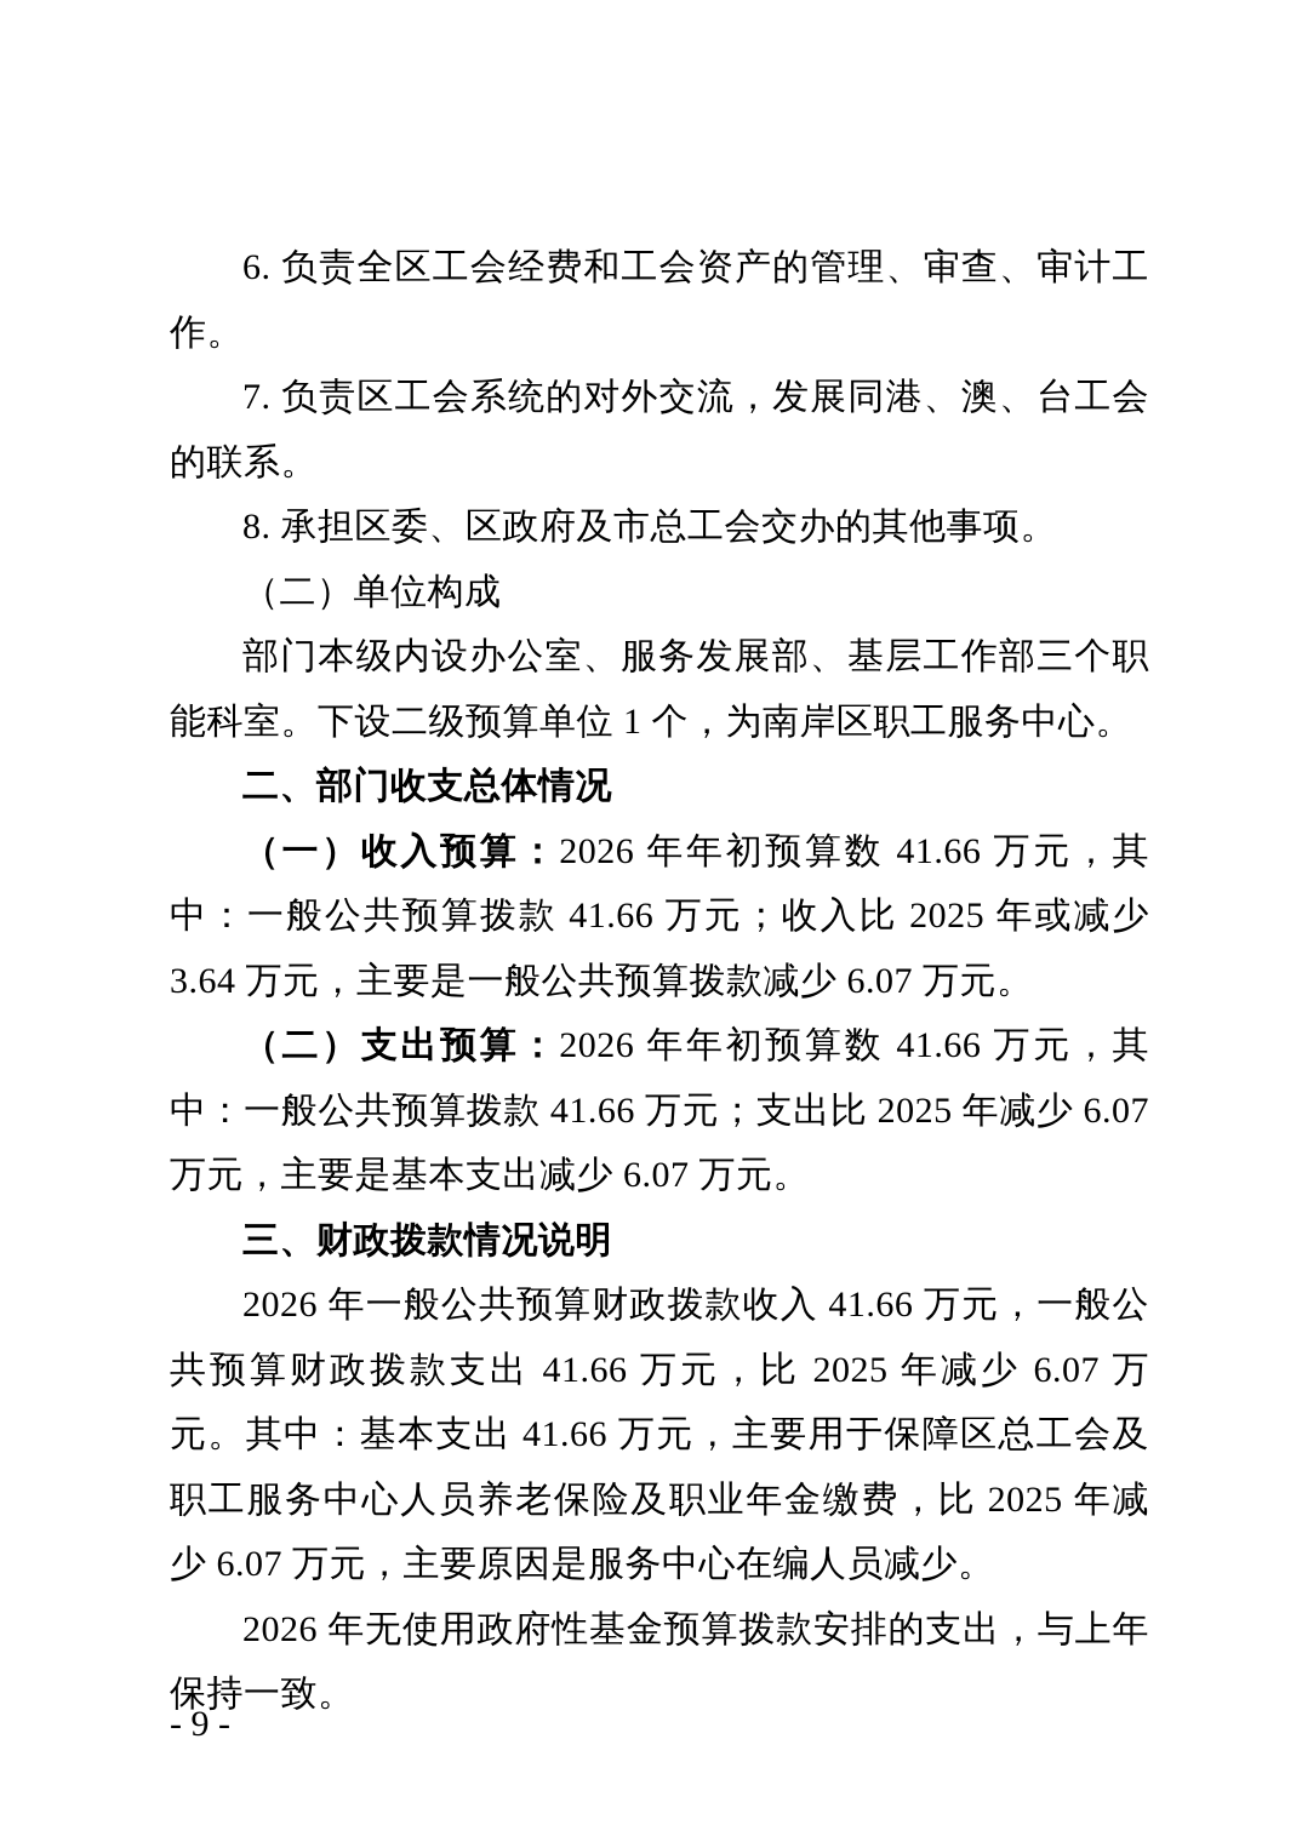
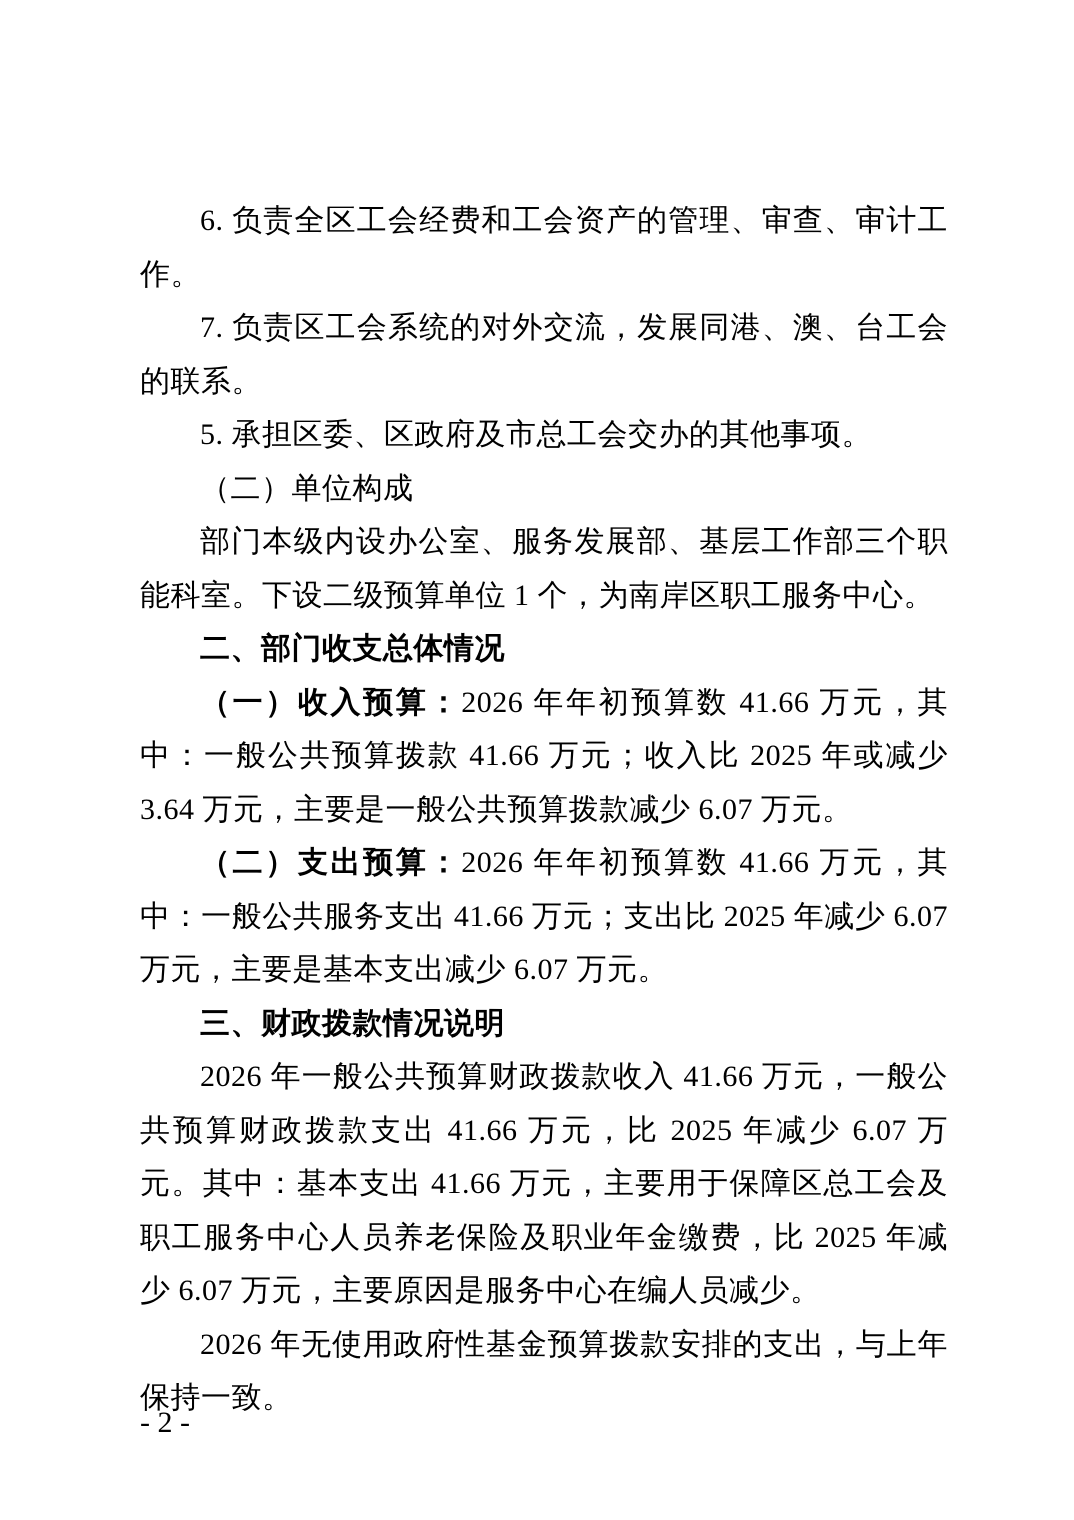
  6. 负责全区工会经费和工会资产的管理、审查、审计工作。
  7. 负责区工会系统的对外交流，发展同港、澳、台工会的联系。
- 8. 承担区委、区政府及市总工会交办的其他事项。
+ 5. 承担区委、区政府及市总工会交办的其他事项。
  （二）单位构成
  部门本级内设办公室、服务发展部、基层工作部三个职能科室。下设二级预算单位 1 个，为南岸区职工服务中心。
  二、部门收支总体情况
  （一）收入预算：2026 年年初预算数 41.66 万元，其中：一般公共预算拨款 41.66 万元；收入比 2025 年或减少 3.64 万元，主要是一般公共预算拨款减少 6.07 万元。
- （二）支出预算：2026 年年初预算数 41.66 万元，其中：一般公共预算拨款 41.66 万元；支出比 2025 年减少 6.07 万元，主要是基本支出减少 6.07 万元。
+ （二）支出预算：2026 年年初预算数 41.66 万元，其中：一般公共服务支出 41.66 万元；支出比 2025 年减少 6.07 万元，主要是基本支出减少 6.07 万元。
  三、财政拨款情况说明
  2026 年一般公共预算财政拨款收入 41.66 万元，一般公共预算财政拨款支出 41.66 万元，比 2025 年减少 6.07 万元。其中：基本支出 41.66 万元，主要用于保障区总工会及职工服务中心人员养老保险及职业年金缴费，比 2025 年减少 6.07 万元，主要原因是服务中心在编人员减少。
  2026 年无使用政府性基金预算拨款安排的支出，与上年保持一致。
- - 9 -
+ - 2 -
